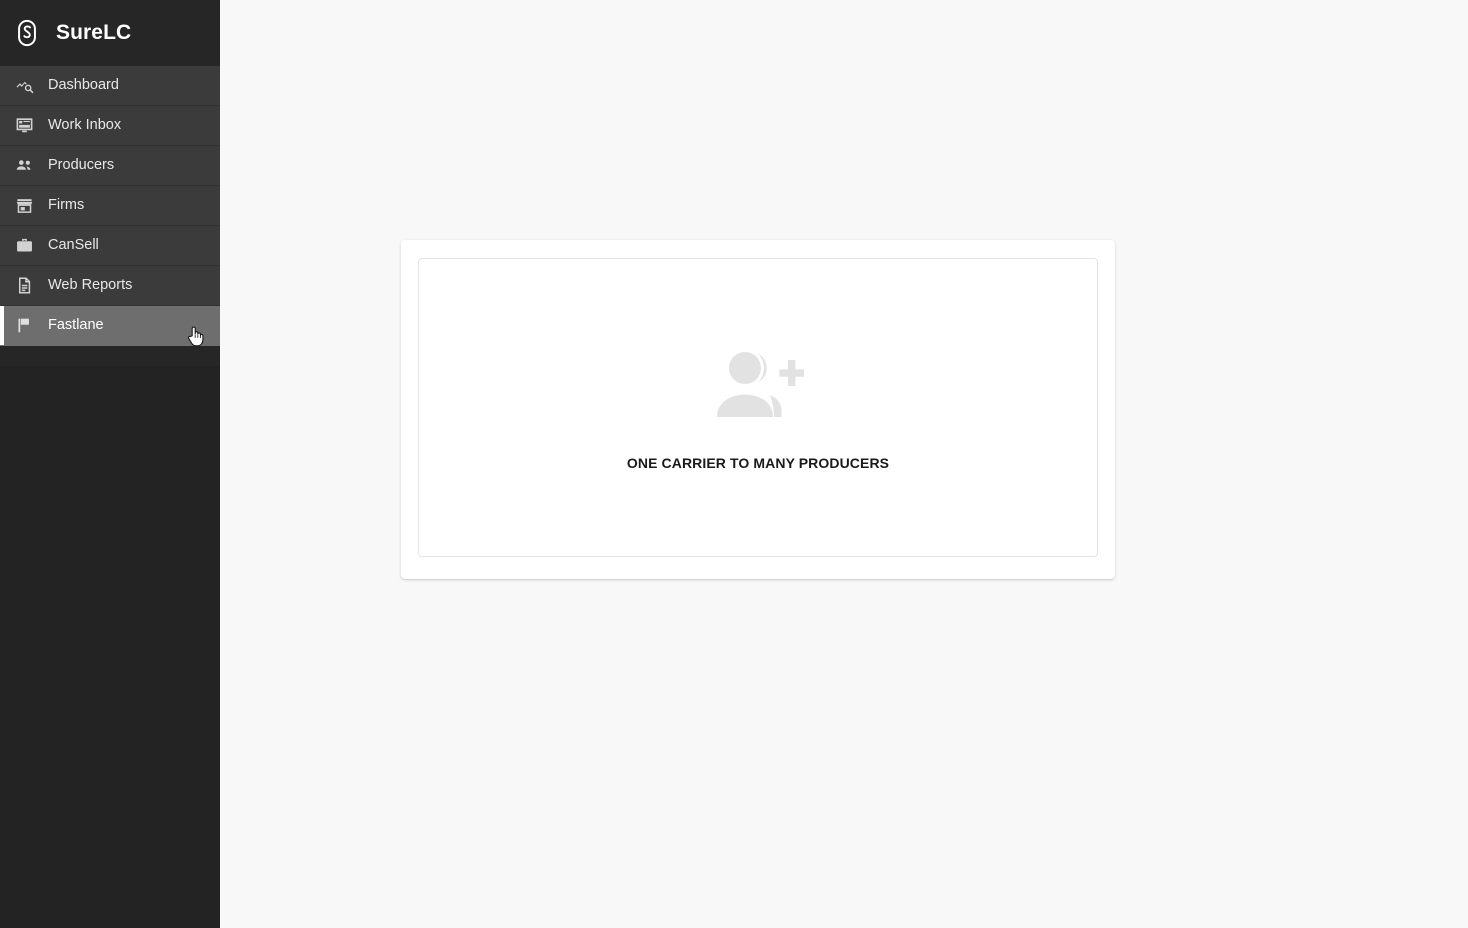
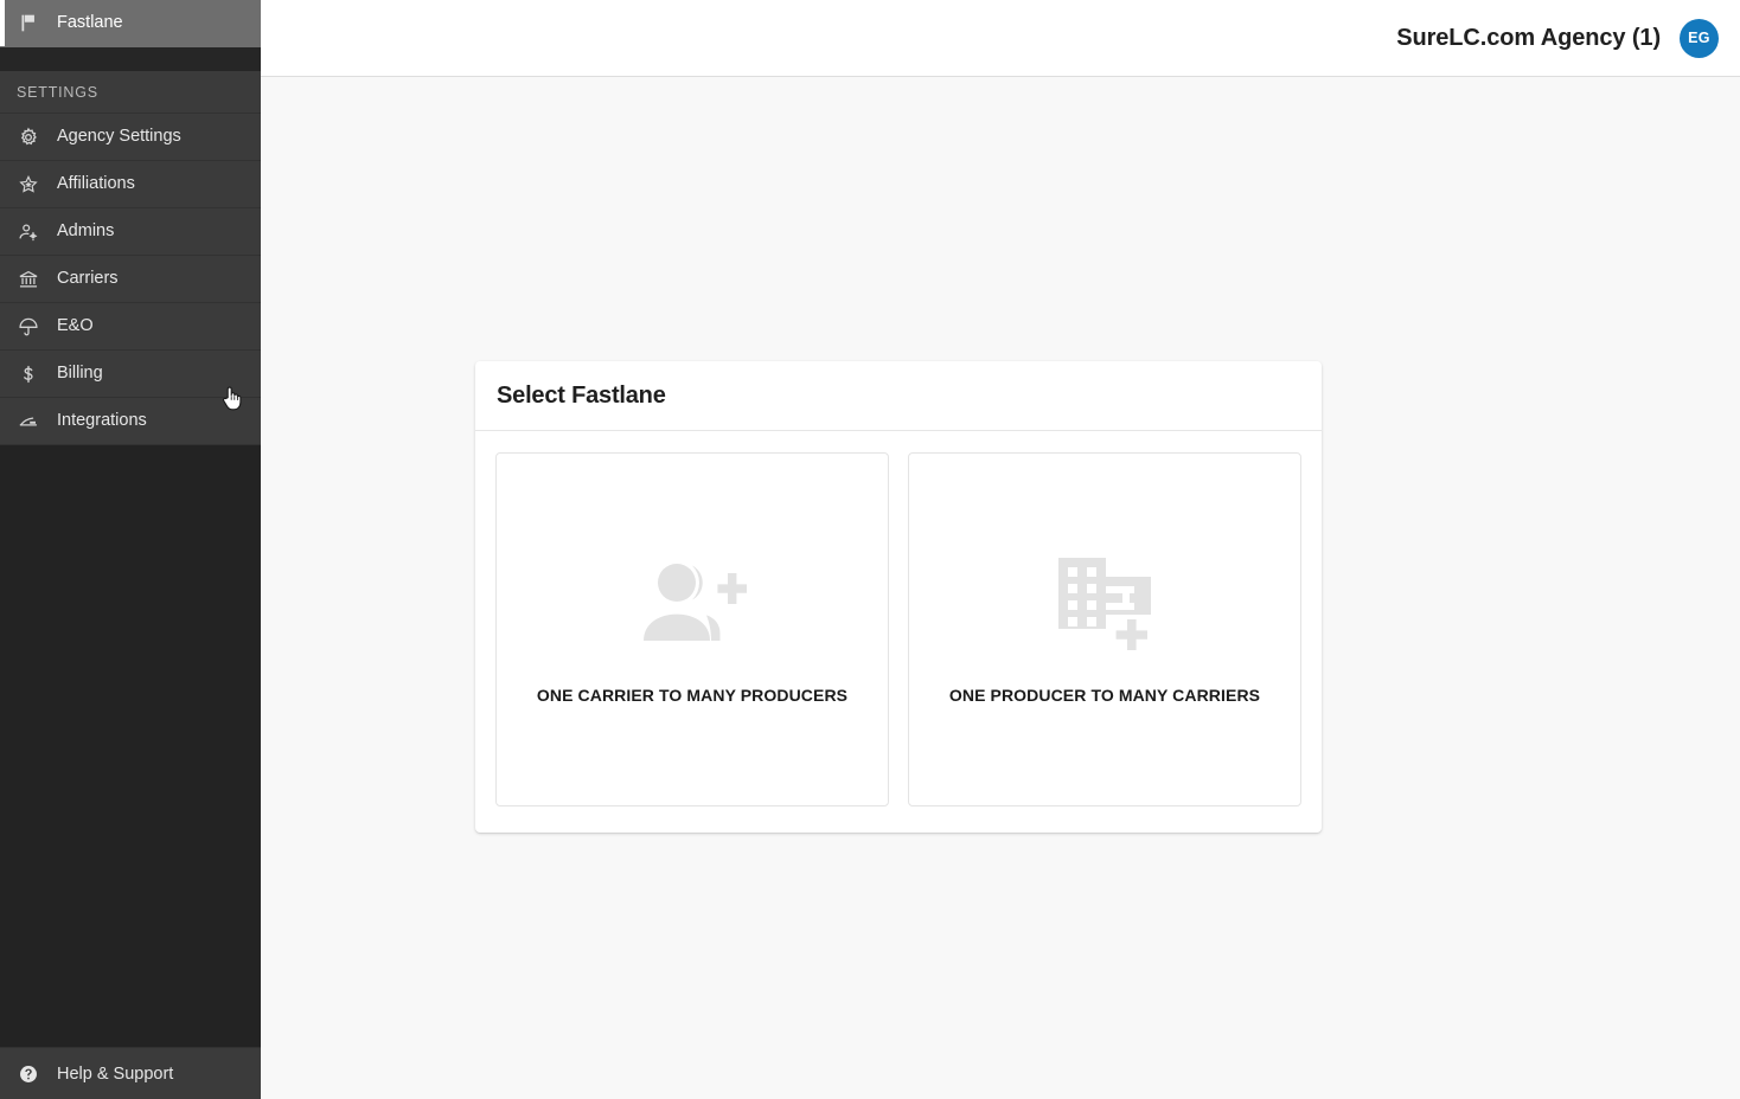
- SureLC
- Dashboard
- Work Inbox
- Producers
- Firms
- CanSell
- Web Reports
  Fastlane
+ SETTINGS
+ Agency Settings
+ Affiliations
+ Admins
+ Carriers
+ E&O
+ Billing
+ Integrations
+ Help & Support
+ SureLC.com Agency (1)
+ EG
+ Select Fastlane
  ONE CARRIER TO MANY PRODUCERS
+ ONE PRODUCER TO MANY CARRIERS
